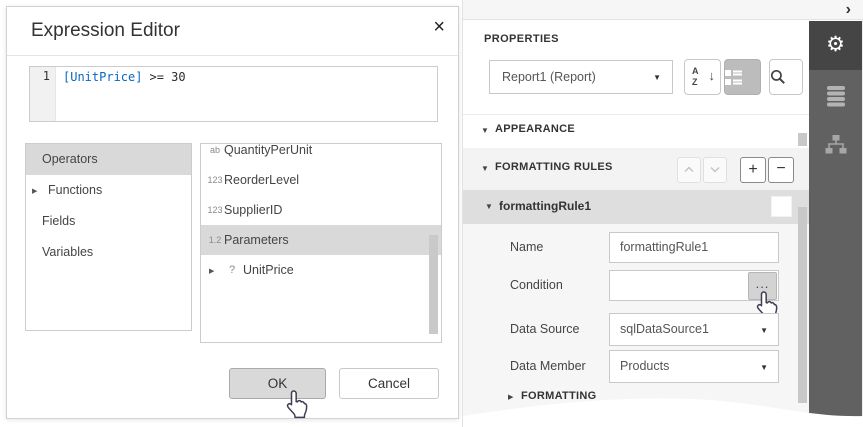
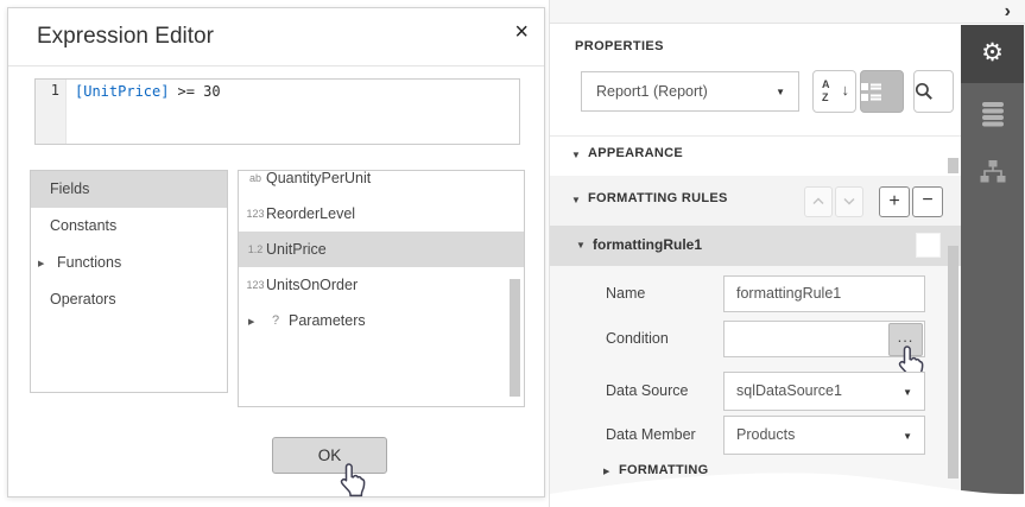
  Expression Editor
  ×
  1
  [UnitPrice] >= 30
- Operators
+ Fields
+ Constants
  Functions
- Fields
+ Operators
- Variables
  ab QuantityPerUnit
  123 ReorderLevel
- 123 SupplierID
- 1.2 Parameters
+ 1.2 UnitPrice
+ 123 UnitsOnOrder
- ? UnitPrice
+ ? Parameters
  OK
- Cancel
  ›
  PROPERTIES
  Report1 (Report)
  ▼
  A
  Z
  ↓
  ▼
  APPEARANCE
  ▼
  FORMATTING RULES
  +
  −
  ▼
  formattingRule1
  Name
  formattingRule1
  Condition
  ...
  Data Source
  sqlDataSource1
  ▼
  Data Member
  Products
  ▼
  FORMATTING
  ⚙
